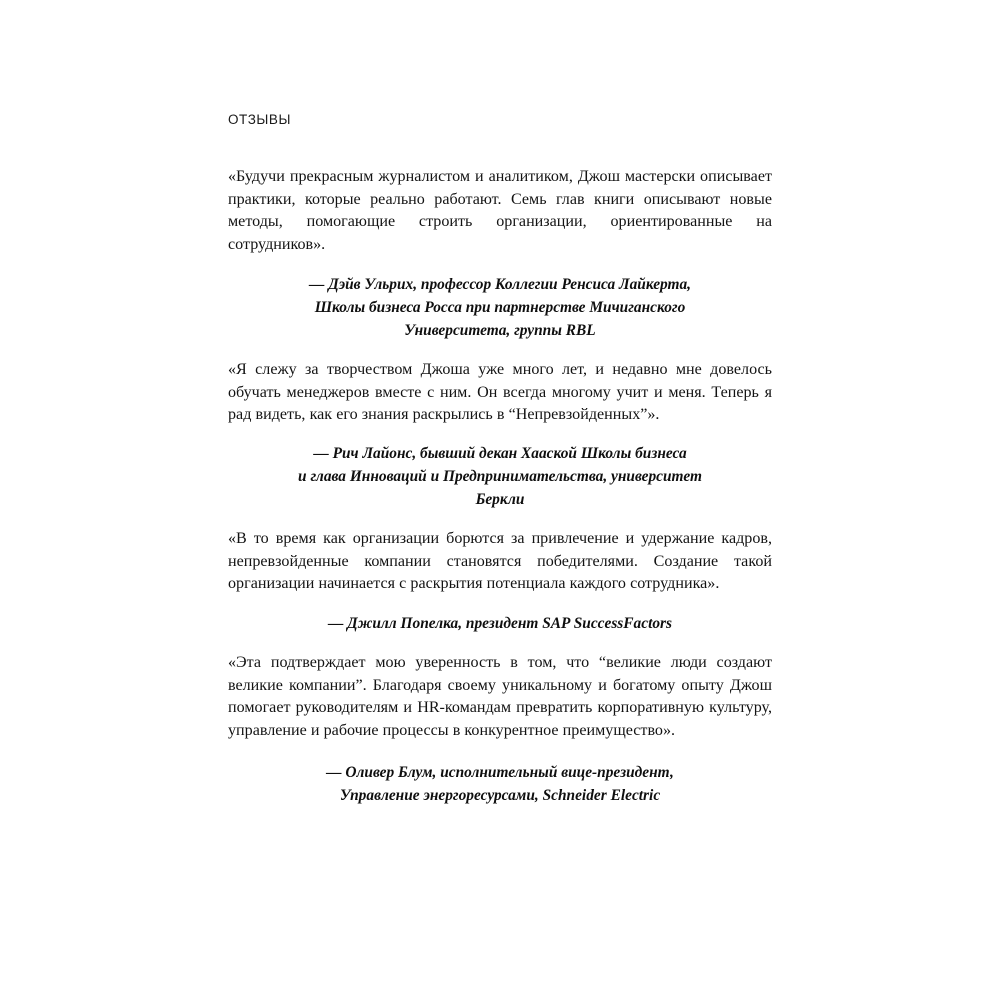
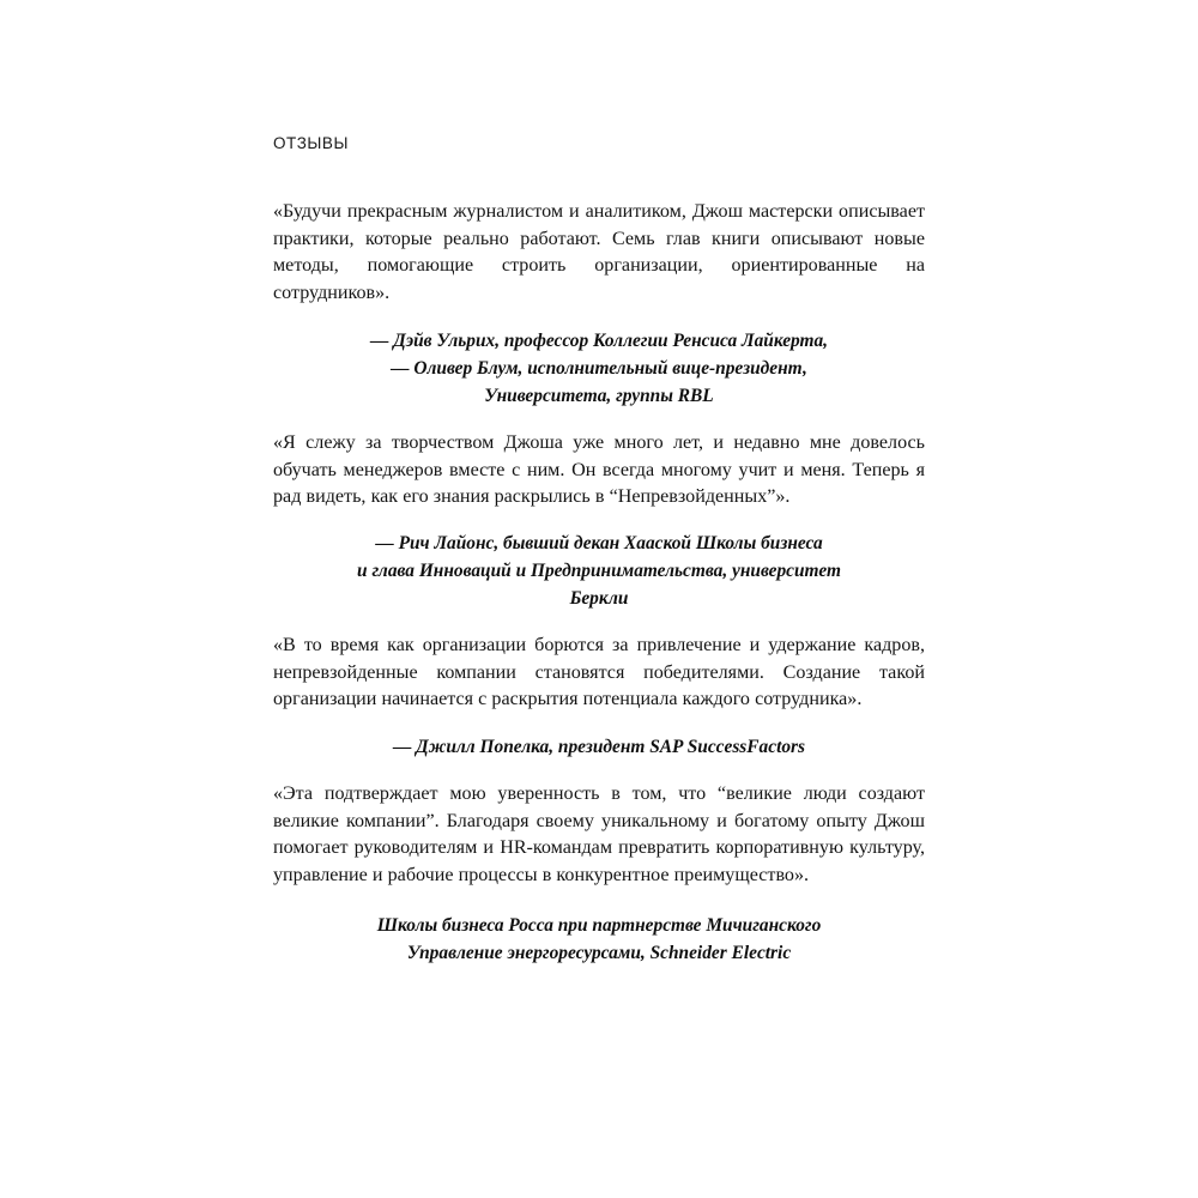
  ОТЗЫВЫ
  «Будучи прекрасным журналистом и аналитиком, Джош мастерски описывает практики, которые реально работают. Семь глав книги описывают новые методы, помогающие строить организации, ориентированные на сотрудников».
  — Дэйв Ульрих, профессор Коллегии Ренсиса Лайкерта,
- Школы бизнеса Росса при партнерстве Мичиганского
+ — Оливер Блум, исполнительный вице-президент,
  Университета, группы RBL
  «Я слежу за творчеством Джоша уже много лет, и недавно мне довелось обучать менеджеров вместе с ним. Он всегда многому учит и меня. Теперь я рад видеть, как его знания раскрылись в “Непревзойденных”».
  — Рич Лайонс, бывший декан Хааской Школы бизнеса
  и глава Инноваций и Предпринимательства, университет
  Беркли
  «В то время как организации борются за привлечение и удержание кадров, непревзойденные компании становятся победителями. Создание такой организации начинается с раскрытия потенциала каждого сотрудника».
  — Джилл Попелка, президент SAP SuccessFactors
  «Эта подтверждает мою уверенность в том, что “великие люди создают великие компании”. Благодаря своему уникальному и богатому опыту Джош помогает руководителям и HR-командам превратить корпоративную культуру, управление и рабочие процессы в конкурентное преимущество».
- — Оливер Блум, исполнительный вице-президент,
+ Школы бизнеса Росса при партнерстве Мичиганского
  Управление энергоресурсами, Schneider Electric
